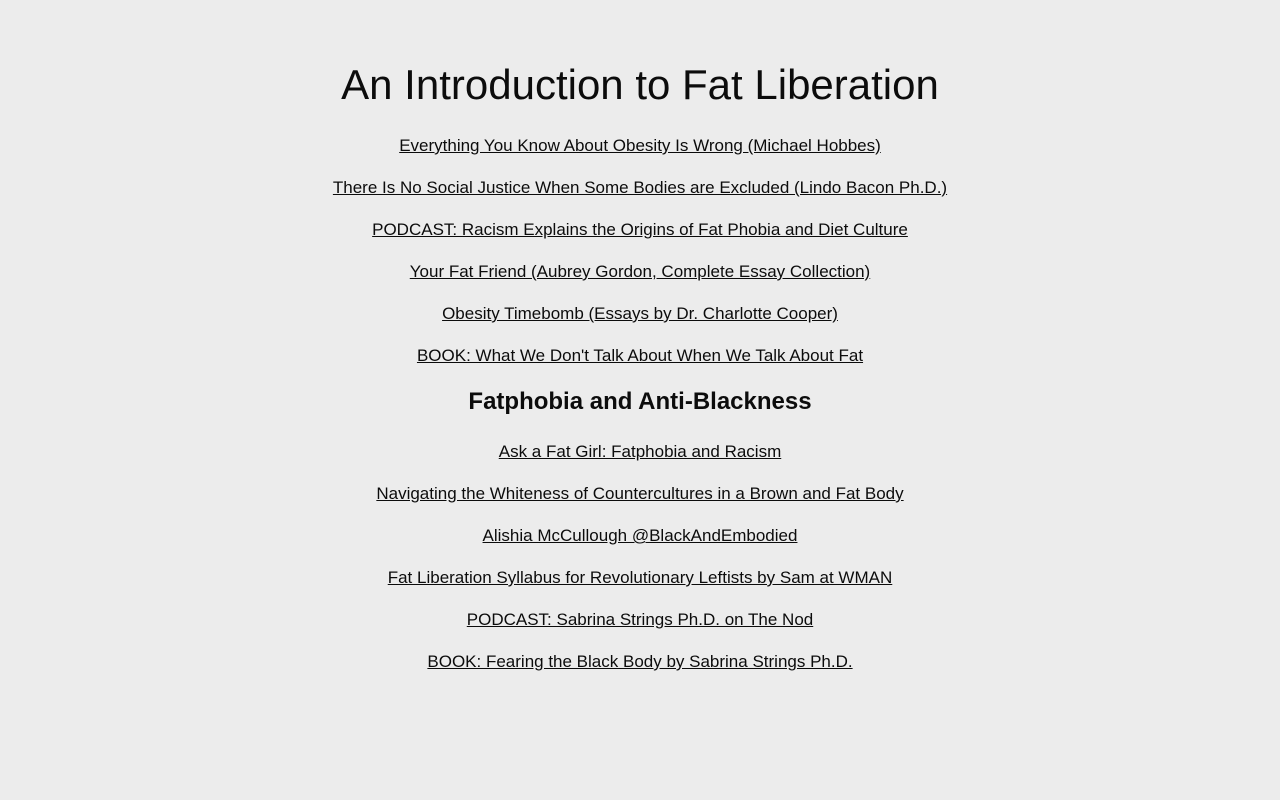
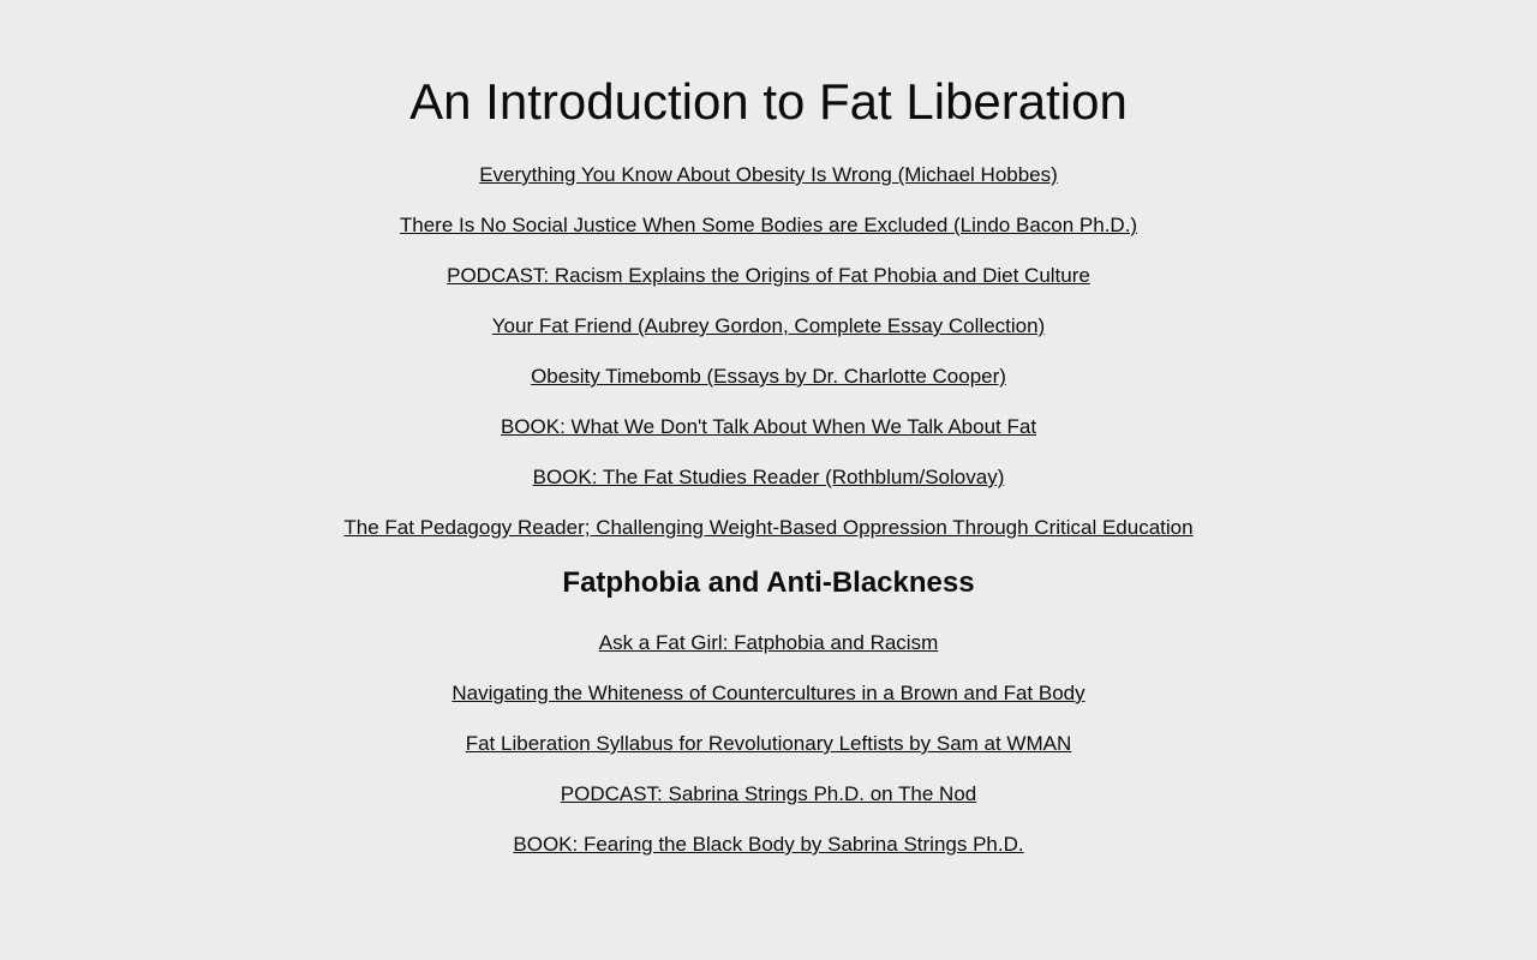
  An Introduction to Fat Liberation
  Everything You Know About Obesity Is Wrong (Michael Hobbes)
  There Is No Social Justice When Some Bodies are Excluded (Lindo Bacon Ph.D.)
  PODCAST: Racism Explains the Origins of Fat Phobia and Diet Culture
  Your Fat Friend (Aubrey Gordon, Complete Essay Collection)
  Obesity Timebomb (Essays by Dr. Charlotte Cooper)
  BOOK: What We Don't Talk About When We Talk About Fat
+ BOOK: The Fat Studies Reader (Rothblum/Solovay)
+ The Fat Pedagogy Reader; Challenging Weight-Based Oppression Through Critical Education
  Fatphobia and Anti-Blackness
  Ask a Fat Girl: Fatphobia and Racism
  Navigating the Whiteness of Countercultures in a Brown and Fat Body
- Alishia McCullough @BlackAndEmbodied
  Fat Liberation Syllabus for Revolutionary Leftists by Sam at WMAN
  PODCAST: Sabrina Strings Ph.D. on The Nod
  BOOK: Fearing the Black Body by Sabrina Strings Ph.D.
